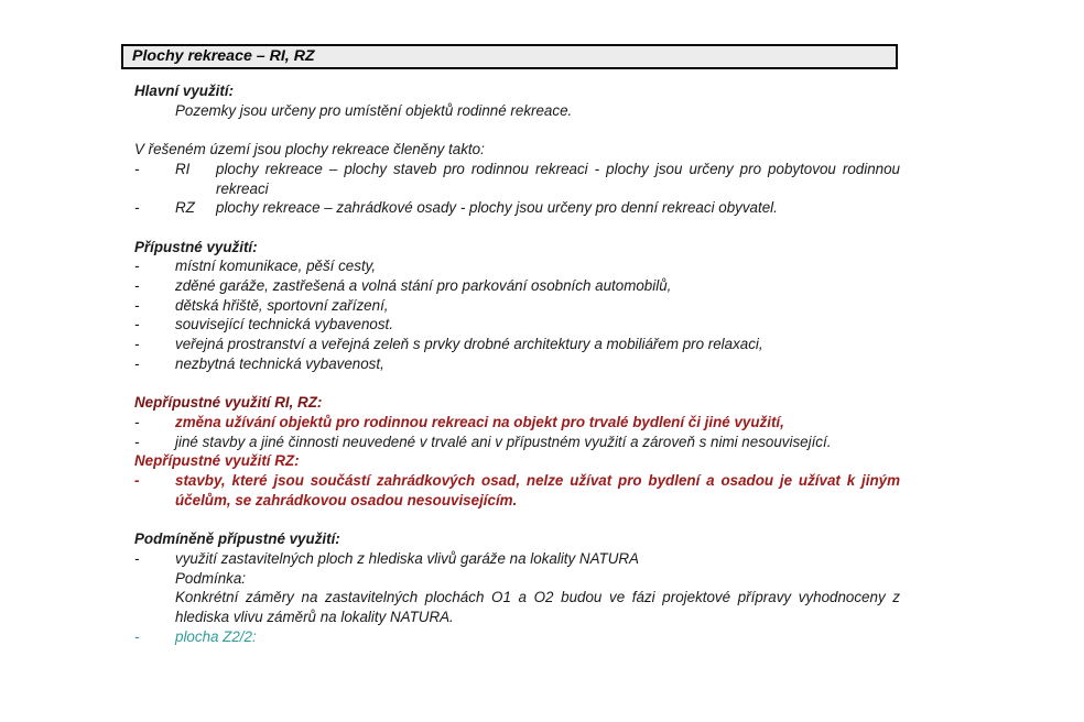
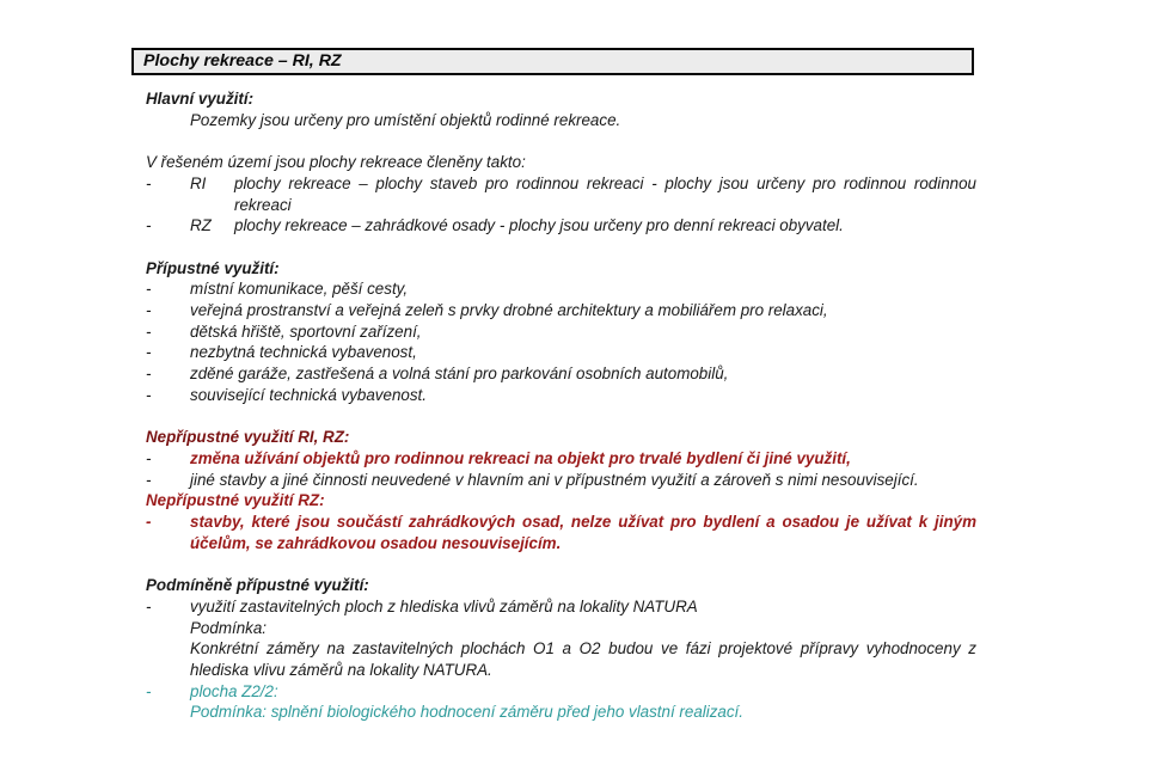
  Plochy rekreace – RI, RZ
  Hlavní využití:
  Pozemky jsou určeny pro umístění objektů rodinné rekreace.
  V řešeném území jsou plochy rekreace členěny takto:
  -
  RI
- plochy rekreace – plochy staveb pro rodinnou rekreaci - plochy jsou určeny pro pobytovou rodinnou rekreaci
+ plochy rekreace – plochy staveb pro rodinnou rekreaci - plochy jsou určeny pro rodinnou rodinnou rekreaci
  -
  RZ
  plochy rekreace – zahrádkové osady - plochy jsou určeny pro denní rekreaci obyvatel.
  Přípustné využití:
  -
  místní komunikace, pěší cesty,
  -
- zděné garáže, zastřešená a volná stání pro parkování osobních automobilů,
+ veřejná prostranství a veřejná zeleň s prvky drobné architektury a mobiliářem pro relaxaci,
  -
  dětská hřiště, sportovní zařízení,
  -
- související technická vybavenost.
+ nezbytná technická vybavenost,
  -
- veřejná prostranství a veřejná zeleň s prvky drobné architektury a mobiliářem pro relaxaci,
+ zděné garáže, zastřešená a volná stání pro parkování osobních automobilů,
  -
- nezbytná technická vybavenost,
+ související technická vybavenost.
  Nepřípustné využití RI, RZ:
  -
  změna užívání objektů pro rodinnou rekreaci na objekt pro trvalé bydlení či jiné využití,
  -
- jiné stavby a jiné činnosti neuvedené v trvalé ani v přípustném využití a zároveň s nimi nesouvisející.
+ jiné stavby a jiné činnosti neuvedené v hlavním ani v přípustném využití a zároveň s nimi nesouvisející.
  Nepřípustné využití RZ:
  -
  stavby, které jsou součástí zahrádkových osad, nelze užívat pro bydlení a osadou je užívat k jiným účelům, se zahrádkovou osadou nesouvisejícím.
  Podmíněně přípustné využití:
  -
- využití zastavitelných ploch z hlediska vlivů garáže na lokality NATURA
+ využití zastavitelných ploch z hlediska vlivů záměrů na lokality NATURA
  Podmínka:
  Konkrétní záměry na zastavitelných plochách O1 a O2 budou ve fázi projektové přípravy vyhodnoceny z hlediska vlivu záměrů na lokality NATURA.
  -
  plocha Z2/2:
+ Podmínka: splnění biologického hodnocení záměru před jeho vlastní realizací.
